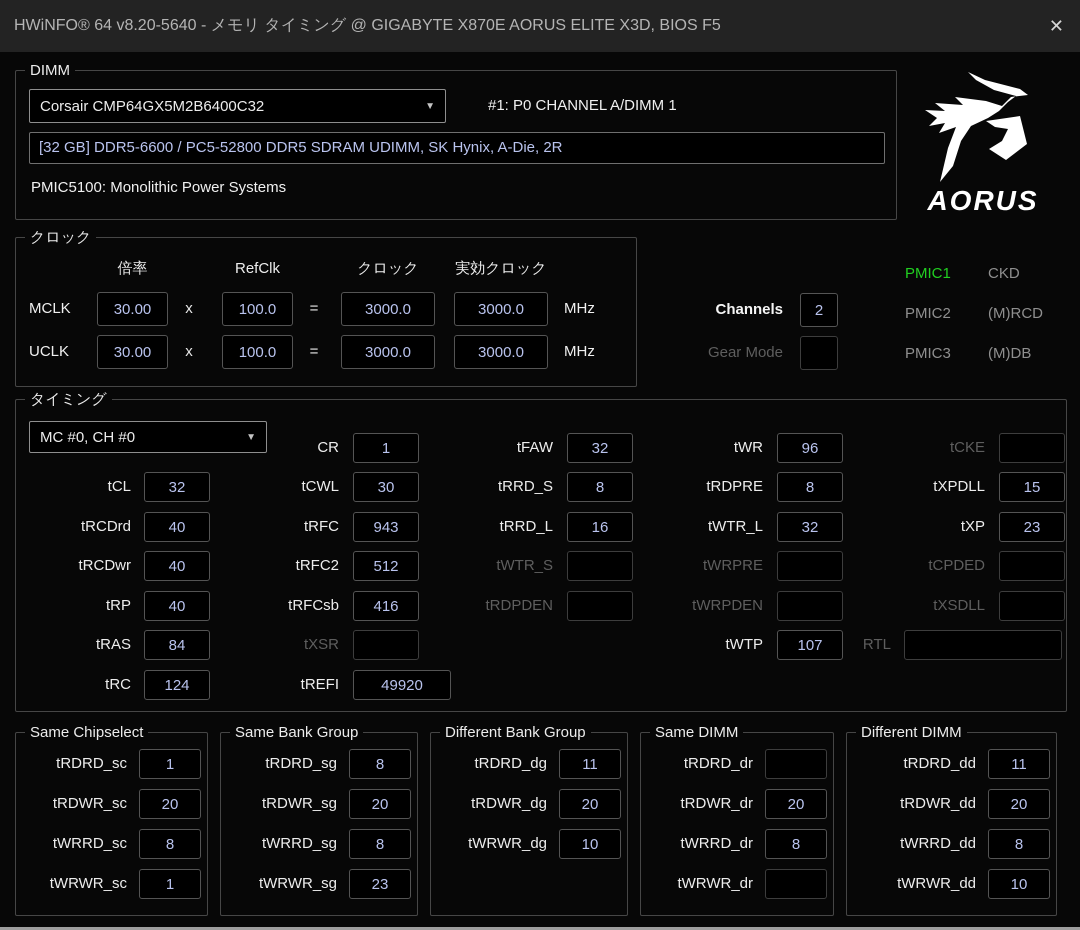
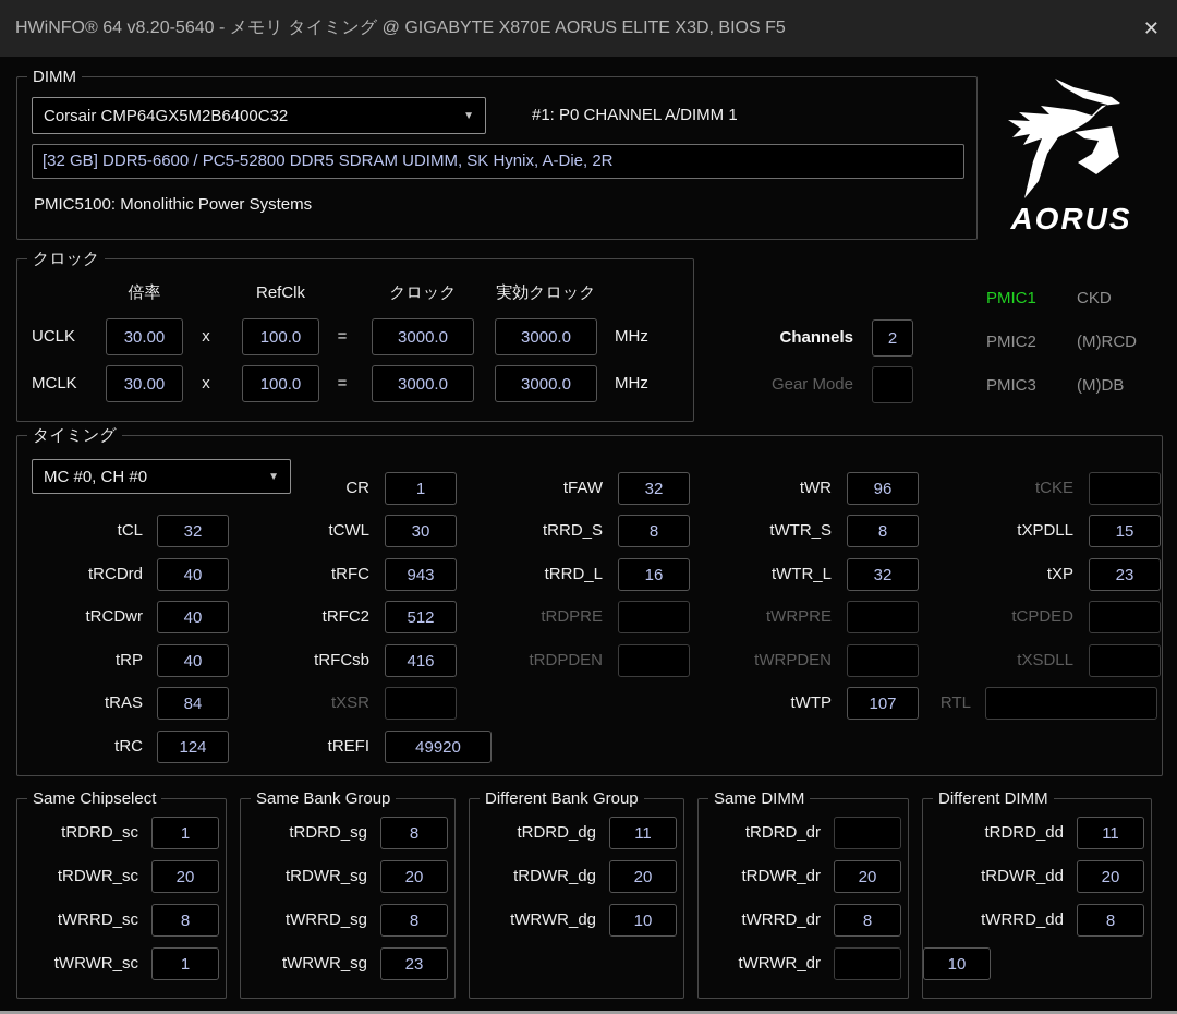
  HWiNFO® 64 v8.20-5640 - メモリ タイミング @ GIGABYTE X870E AORUS ELITE X3D, BIOS F5
  ✕
  DIMM
  Corsair CMP64GX5M2B6400C32
  ▼
  #1: P0 CHANNEL A/DIMM 1
  [32 GB] DDR5-6600 / PC5-52800 DDR5 SDRAM UDIMM, SK Hynix, A-Die, 2R
  PMIC5100: Monolithic Power Systems
  AORUS
  クロック
  倍率
  RefClk
  クロック
  実効クロック
- MCLK
+ UCLK
  30.00
  x
  100.0
  =
  3000.0
  3000.0
  MHz
- UCLK
+ MCLK
  30.00
  x
  100.0
  =
  3000.0
  3000.0
  MHz
  Channels
  2
  Gear Mode
  PMIC1
  CKD
  PMIC2
  (M)RCD
  PMIC3
  (M)DB
  タイミング
  MC #0, CH #0
  ▼
  CR
  1
  tFAW
  32
  tWR
  96
  tCKE
  tCL
  32
  tCWL
  30
  tRRD_S
  8
- tRDPRE
+ tWTR_S
  8
  tXPDLL
  15
  tRCDrd
  40
  tRFC
  943
  tRRD_L
  16
  tWTR_L
  32
  tXP
  23
  tRCDwr
  40
  tRFC2
  512
- tWTR_S
+ tRDPRE
  tWRPRE
  tCPDED
  tRP
  40
  tRFCsb
  416
  tRDPDEN
  tWRPDEN
  tXSDLL
  tRAS
  84
  tXSR
  tWTP
  107
  RTL
  tRC
  124
  tREFI
  49920
  Same Chipselect
  tRDRD_sc
  1
  tRDWR_sc
  20
  tWRRD_sc
  8
  tWRWR_sc
  1
  Same Bank Group
  tRDRD_sg
  8
  tRDWR_sg
  20
  tWRRD_sg
  8
  tWRWR_sg
  23
  Different Bank Group
  tRDRD_dg
  11
  tRDWR_dg
  20
  tWRWR_dg
  10
  Same DIMM
  tRDRD_dr
  tRDWR_dr
  20
  tWRRD_dr
  8
  tWRWR_dr
  Different DIMM
  tRDRD_dd
  11
  tRDWR_dd
  20
  tWRRD_dd
  8
- tWRWR_dd
  10
